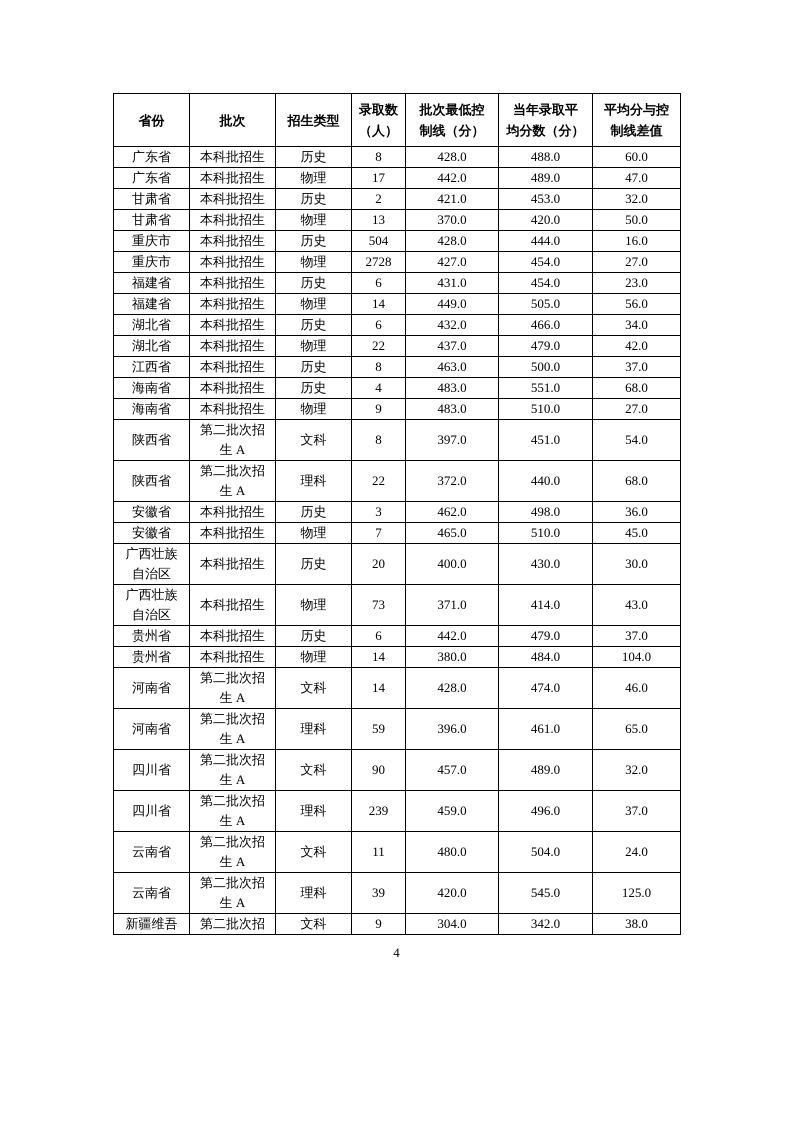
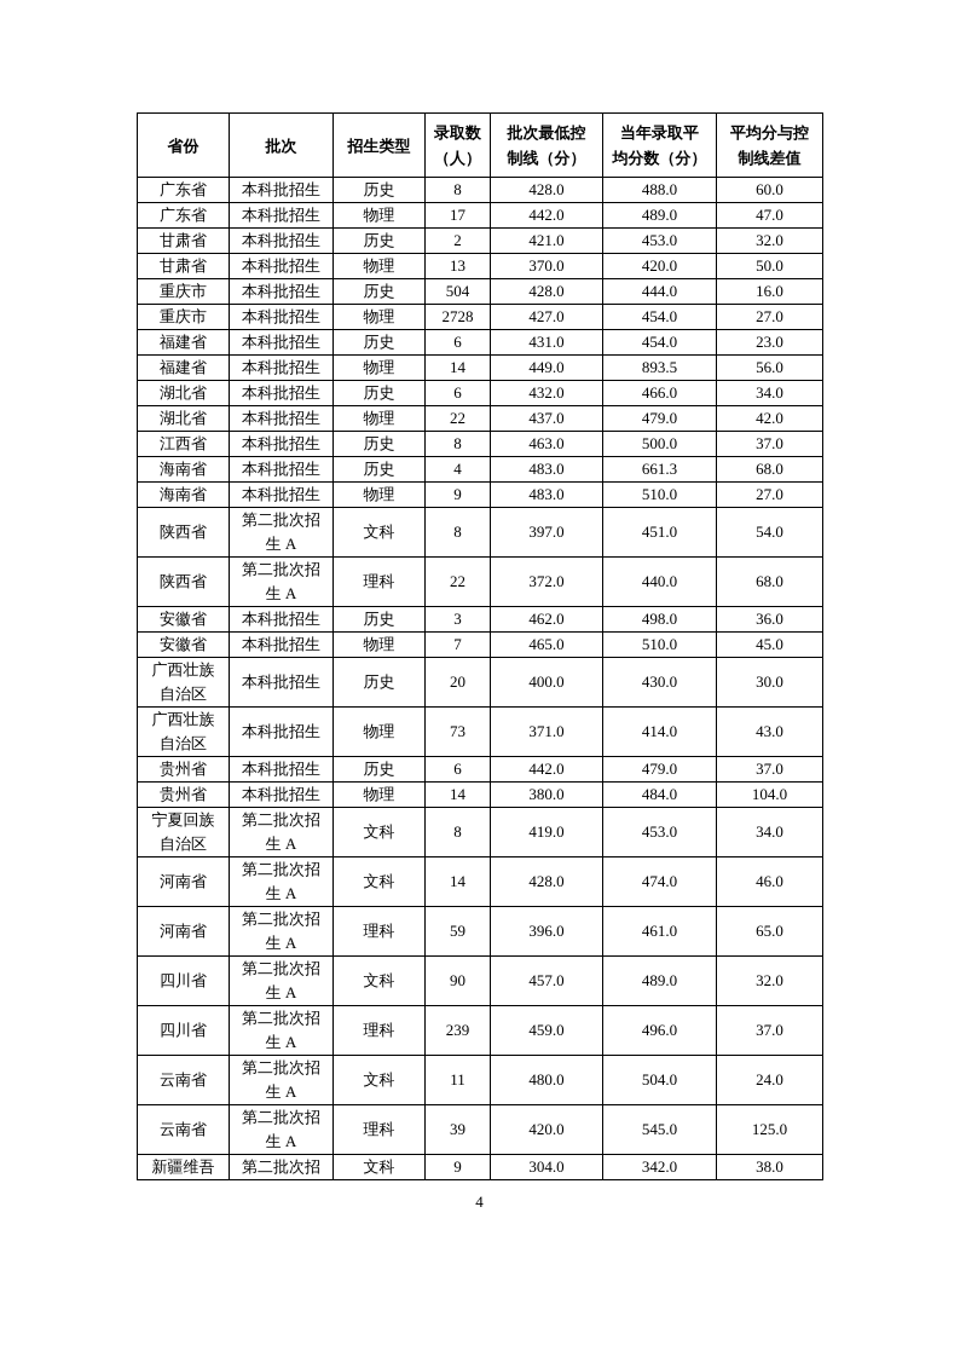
  省份	批次	招生类型	录取数 （人）	批次最低控 制线（分）	当年录取平 均分数（分）	平均分与控 制线差值
  广东省	本科批招生	历史	8	428.0	488.0	60.0
  广东省	本科批招生	物理	17	442.0	489.0	47.0
  甘肃省	本科批招生	历史	2	421.0	453.0	32.0
  甘肃省	本科批招生	物理	13	370.0	420.0	50.0
  重庆市	本科批招生	历史	504	428.0	444.0	16.0
  重庆市	本科批招生	物理	2728	427.0	454.0	27.0
  福建省	本科批招生	历史	6	431.0	454.0	23.0
- 福建省	本科批招生	物理	14	449.0	505.0	56.0
+ 福建省	本科批招生	物理	14	449.0	893.5	56.0
  湖北省	本科批招生	历史	6	432.0	466.0	34.0
  湖北省	本科批招生	物理	22	437.0	479.0	42.0
  江西省	本科批招生	历史	8	463.0	500.0	37.0
- 海南省	本科批招生	历史	4	483.0	551.0	68.0
+ 海南省	本科批招生	历史	4	483.0	661.3	68.0
  海南省	本科批招生	物理	9	483.0	510.0	27.0
  陕西省	第二批次招 生 A	文科	8	397.0	451.0	54.0
  陕西省	第二批次招 生 A	理科	22	372.0	440.0	68.0
  安徽省	本科批招生	历史	3	462.0	498.0	36.0
  安徽省	本科批招生	物理	7	465.0	510.0	45.0
  广西壮族 自治区	本科批招生	历史	20	400.0	430.0	30.0
  广西壮族 自治区	本科批招生	物理	73	371.0	414.0	43.0
  贵州省	本科批招生	历史	6	442.0	479.0	37.0
  贵州省	本科批招生	物理	14	380.0	484.0	104.0
+ 宁夏回族 自治区	第二批次招 生 A	文科	8	419.0	453.0	34.0
  河南省	第二批次招 生 A	文科	14	428.0	474.0	46.0
  河南省	第二批次招 生 A	理科	59	396.0	461.0	65.0
  四川省	第二批次招 生 A	文科	90	457.0	489.0	32.0
  四川省	第二批次招 生 A	理科	239	459.0	496.0	37.0
  云南省	第二批次招 生 A	文科	11	480.0	504.0	24.0
  云南省	第二批次招 生 A	理科	39	420.0	545.0	125.0
  新疆维吾	第二批次招	文科	9	304.0	342.0	38.0
  4
